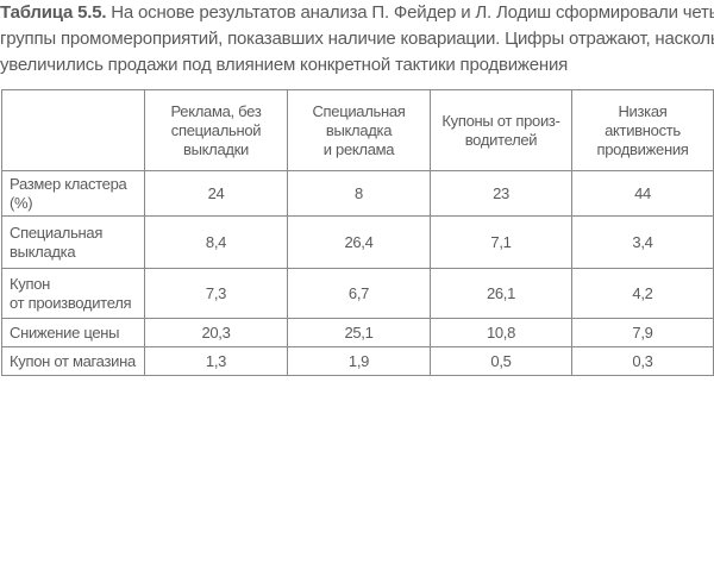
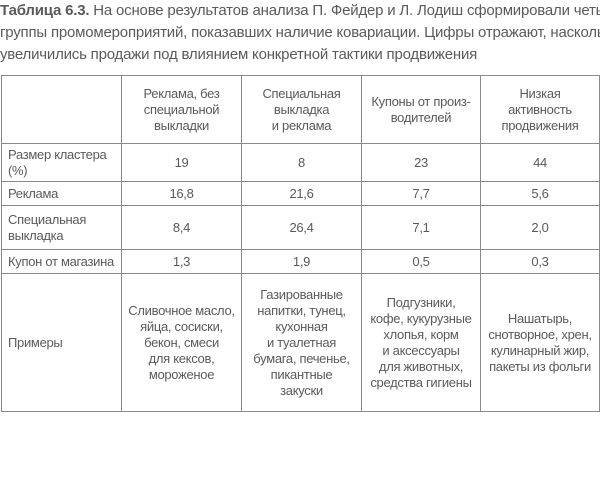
- Таблица 5.5. На основе результатов анализа П. Фейдер и Л. Лодиш сформировали чет
+ Таблица 6.3. На основе результатов анализа П. Фейдер и Л. Лодиш сформировали чет
  группы промомероприятий, показавших наличие ковариации. Цифры отражают, наскол
  увеличились продажи под влиянием конкретной тактики продвижения
  	Реклама, без специальной выкладки	Специальная выкладка и реклама	Купоны от произ- водителей	Низкая активность продвижения
- Размер кластера(%)	24	8	23	44
+ Размер кластера(%)	19	8	23	44
+ Реклама	16,8	21,6	7,7	5,6
- Специальнаявыкладка	8,4	26,4	7,1	3,4
+ Специальнаявыкладка	8,4	26,4	7,1	2,0
- Купонот производителя	7,3	6,7	26,1	4,2
- Снижение цены	20,3	25,1	10,8	7,9
  Купон от магазина	1,3	1,9	0,5	0,3
+ Примеры	Сливочное масло, яйца, сосиски, бекон, смеси для кексов, мороженое	Газированные напитки, тунец, кухонная и туалетная бумага, печенье, пикантные закуски	Подгузники, кофе, кукурузные хлопья, корм и аксессуары для животных, средства гигиены	Нашатырь, снотворное, хрен, кулинарный жир, пакеты из фольги
